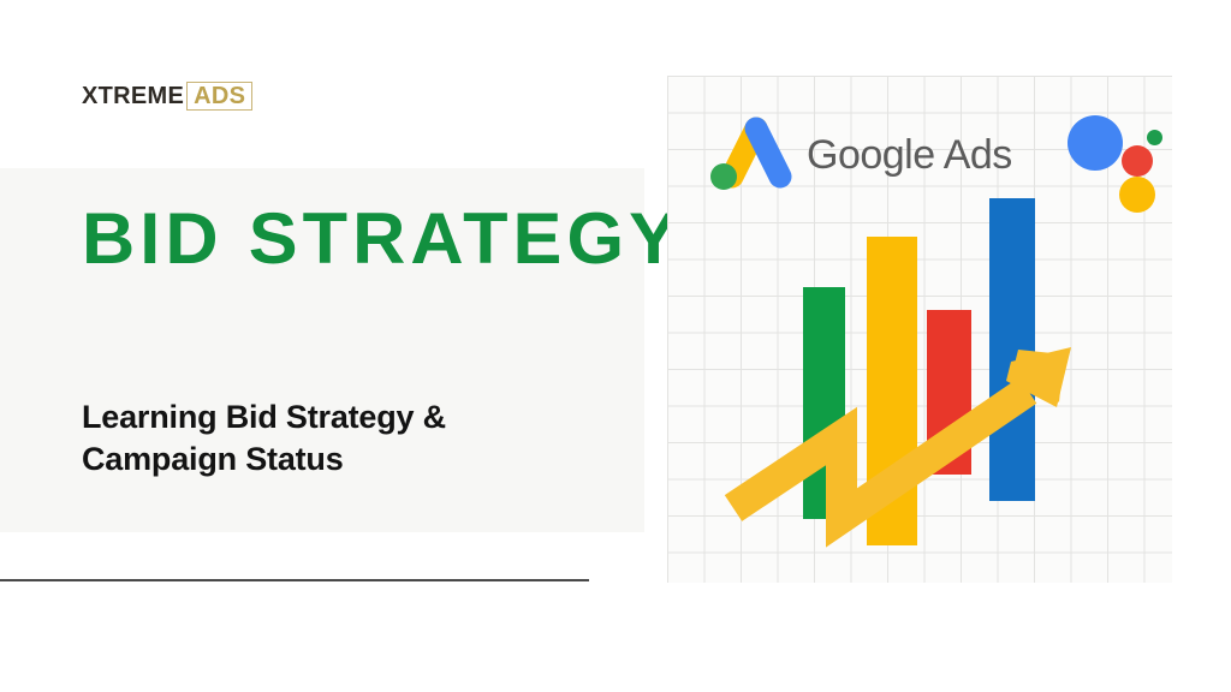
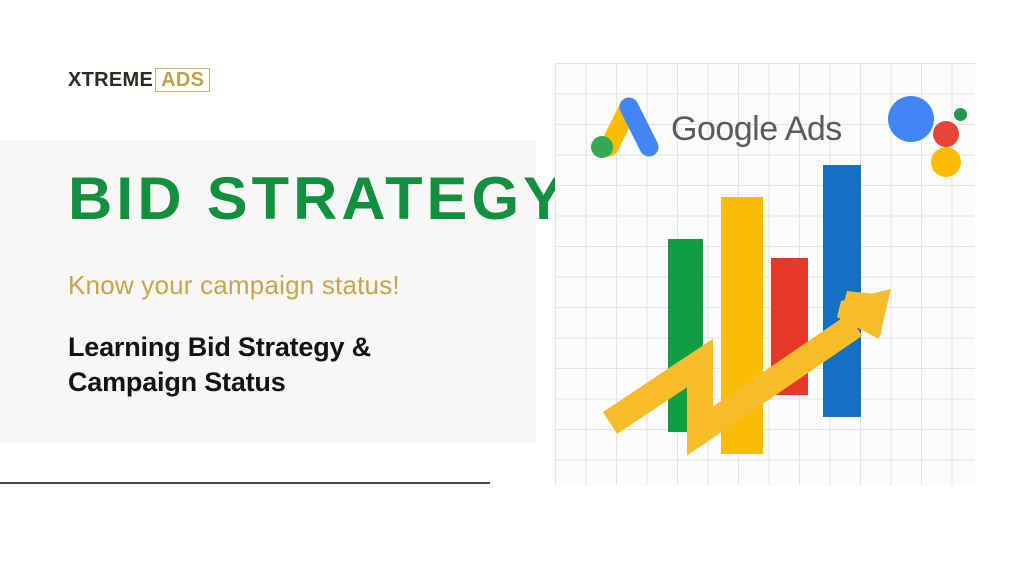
  XTREME
  ADS
  BID STRATEGY
+ Know your campaign status!
  Learning Bid Strategy &
  Campaign Status
  Google Ads
